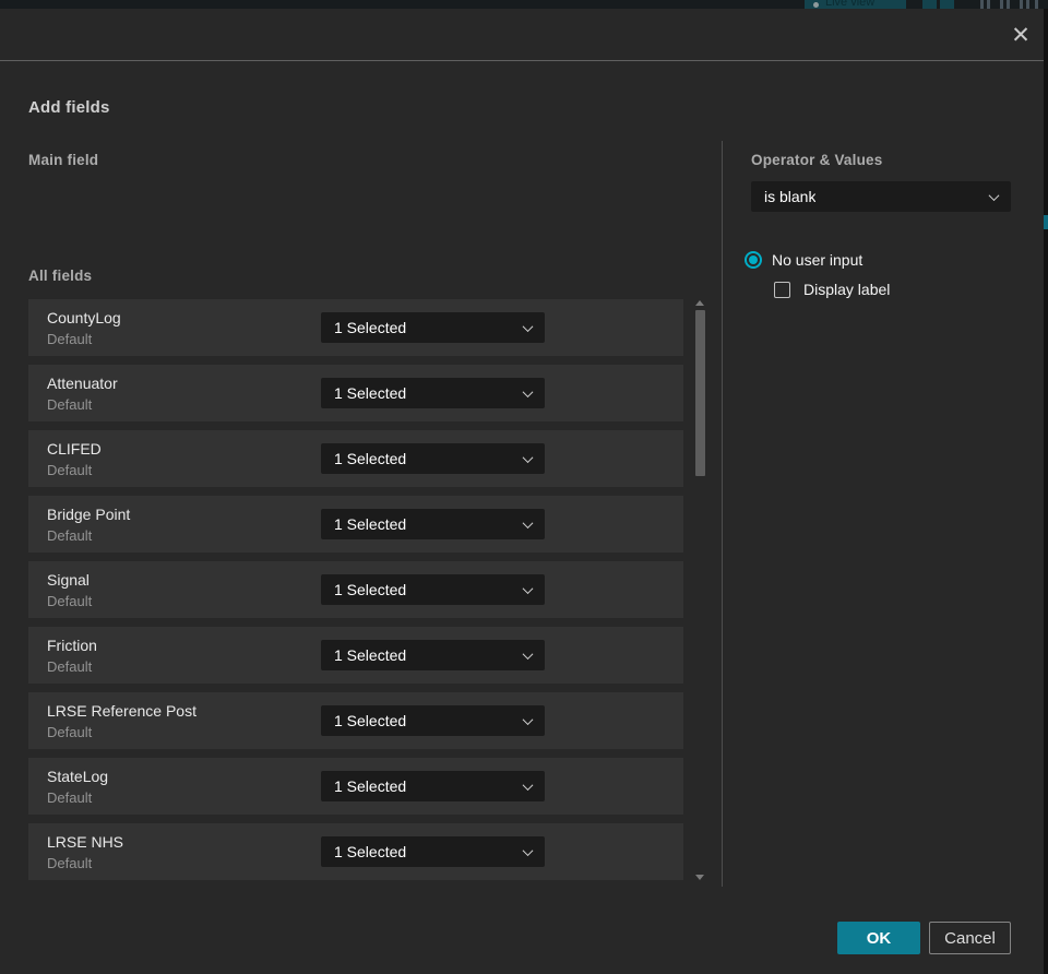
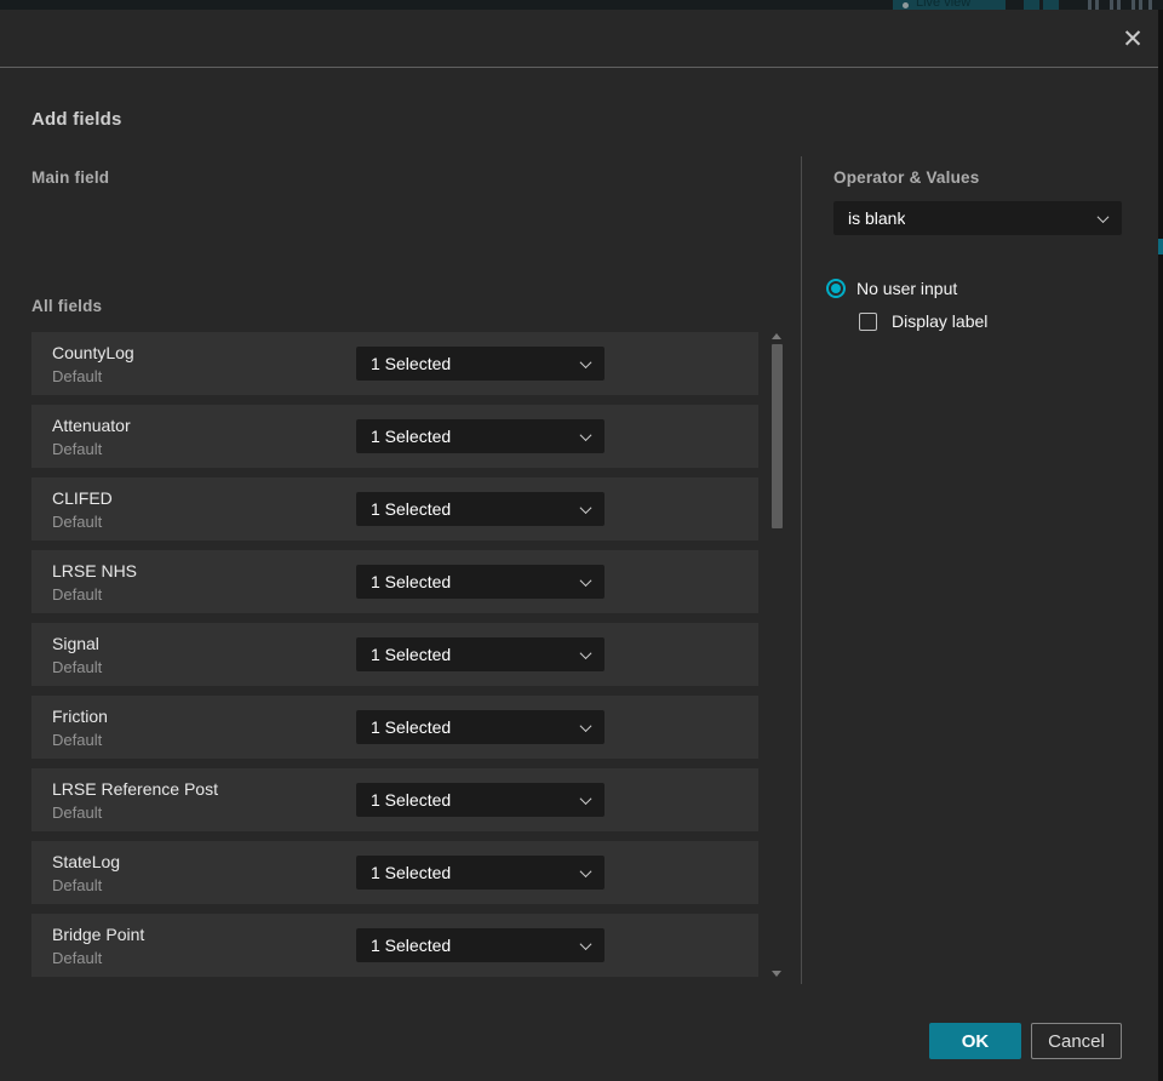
  Live view
  ✕
  Add fields
  Main field
  All fields
  CountyLog
  Default
  1 Selected
  Attenuator
  Default
  1 Selected
  CLIFED
  Default
  1 Selected
- Bridge Point
+ LRSE NHS
  Default
  1 Selected
  Signal
  Default
  1 Selected
  Friction
  Default
  1 Selected
  LRSE Reference Post
  Default
  1 Selected
  StateLog
  Default
  1 Selected
- LRSE NHS
+ Bridge Point
  Default
  1 Selected
  Operator & Values
  is blank
  No user input
  Display label
  OK
  Cancel
